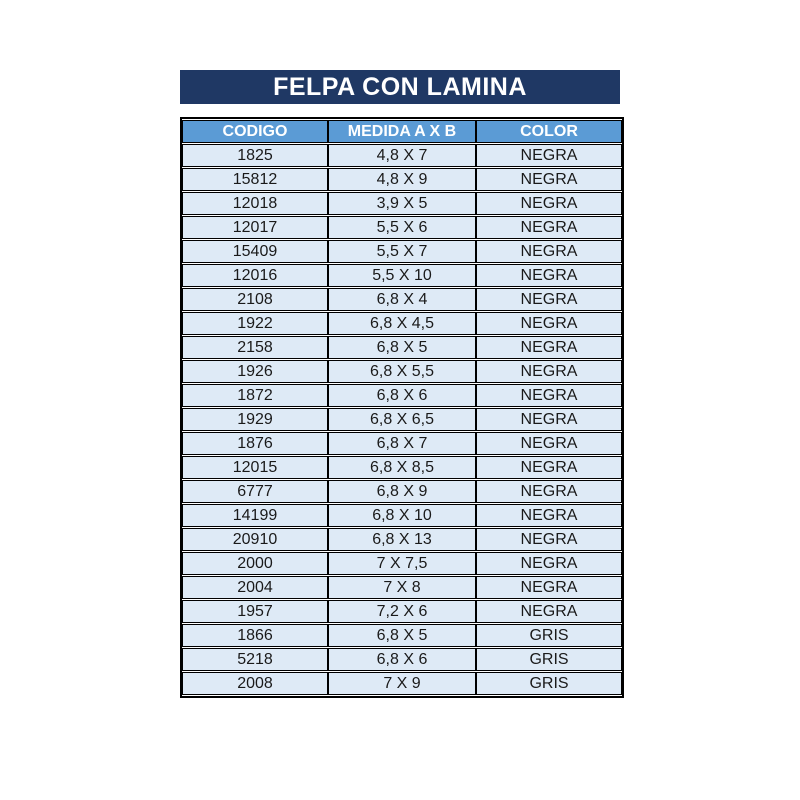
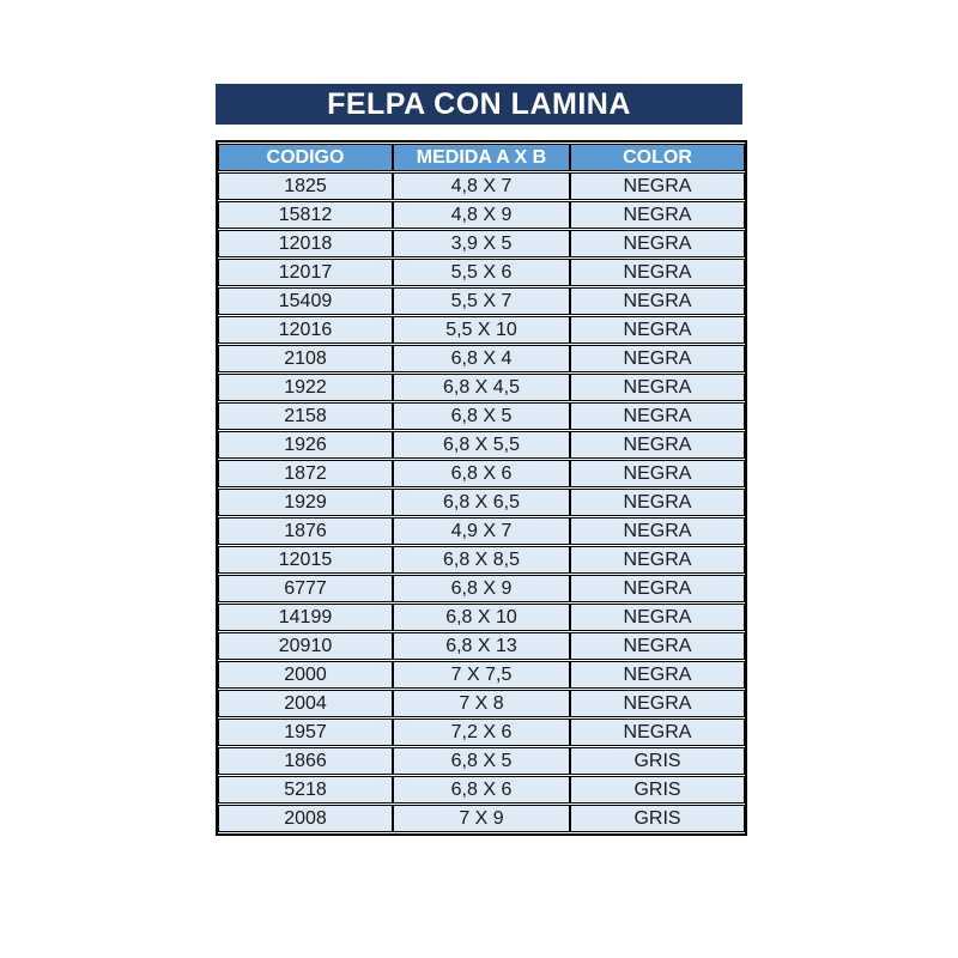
  FELPA CON LAMINA
  CODIGO	MEDIDA A X B	COLOR
  1825	4,8 X 7	NEGRA
  15812	4,8 X 9	NEGRA
  12018	3,9 X 5	NEGRA
  12017	5,5 X 6	NEGRA
  15409	5,5 X 7	NEGRA
  12016	5,5 X 10	NEGRA
  2108	6,8 X 4	NEGRA
  1922	6,8 X 4,5	NEGRA
  2158	6,8 X 5	NEGRA
  1926	6,8 X 5,5	NEGRA
  1872	6,8 X 6	NEGRA
  1929	6,8 X 6,5	NEGRA
- 1876	6,8 X 7	NEGRA
+ 1876	4,9 X 7	NEGRA
  12015	6,8 X 8,5	NEGRA
  6777	6,8 X 9	NEGRA
  14199	6,8 X 10	NEGRA
  20910	6,8 X 13	NEGRA
  2000	7 X 7,5	NEGRA
  2004	7 X 8	NEGRA
  1957	7,2 X 6	NEGRA
  1866	6,8 X 5	GRIS
  5218	6,8 X 6	GRIS
  2008	7 X 9	GRIS
